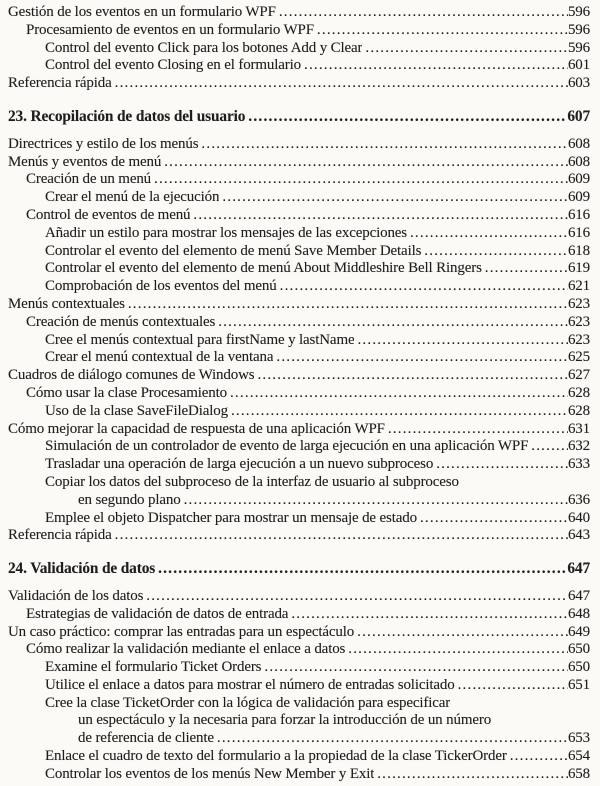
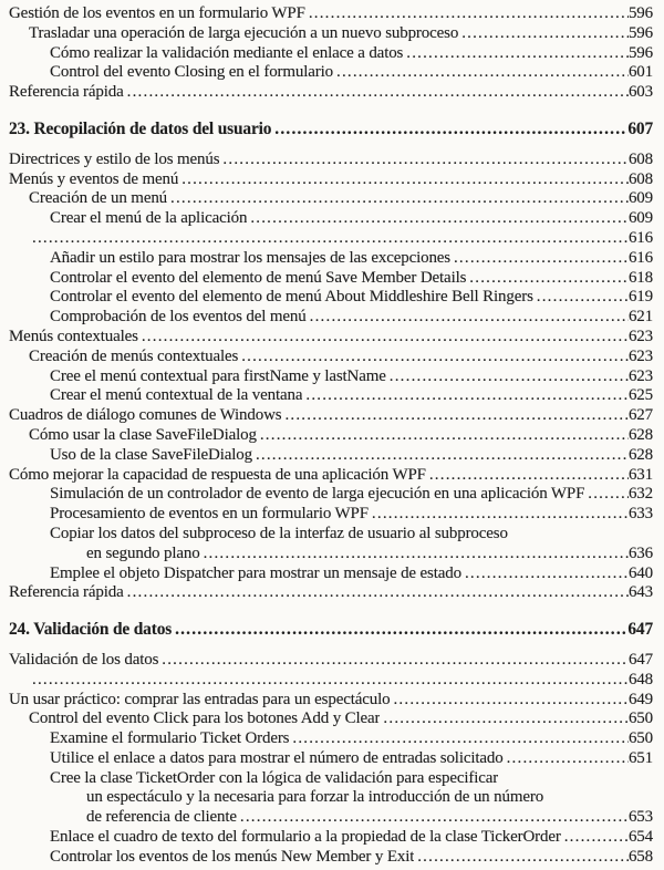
  Gestión de los eventos en un formulario WPF
  596
- Procesamiento de eventos en un formulario WPF
+ Trasladar una operación de larga ejecución a un nuevo subproceso
  596
- Control del evento Click para los botones Add y Clear
+ Cómo realizar la validación mediante el enlace a datos
  596
  Control del evento Closing en el formulario
  601
  Referencia rápida
  603
  23. Recopilación de datos del usuario
  607
  Directrices y estilo de los menús
  608
  Menús y eventos de menú
  608
  Creación de un menú
  609
- Crear el menú de la ejecución
+ Crear el menú de la aplicación
  609
- Control de eventos de menú
  616
  Añadir un estilo para mostrar los mensajes de las excepciones
  616
  Controlar el evento del elemento de menú Save Member Details
  618
  Controlar el evento del elemento de menú About Middleshire Bell Ringers
  619
  Comprobación de los eventos del menú
  621
  Menús contextuales
  623
  Creación de menús contextuales
  623
- Cree el menús contextual para firstName y lastName
+ Cree el menú contextual para firstName y lastName
  623
  Crear el menú contextual de la ventana
  625
  Cuadros de diálogo comunes de Windows
  627
- Cómo usar la clase Procesamiento
+ Cómo usar la clase SaveFileDialog
  628
  Uso de la clase SaveFileDialog
  628
  Cómo mejorar la capacidad de respuesta de una aplicación WPF
  631
  Simulación de un controlador de evento de larga ejecución en una aplicación WPF
  632
- Trasladar una operación de larga ejecución a un nuevo subproceso
+ Procesamiento de eventos en un formulario WPF
  633
  Copiar los datos del subproceso de la interfaz de usuario al subproceso
  en segundo plano
  636
  Emplee el objeto Dispatcher para mostrar un mensaje de estado
  640
  Referencia rápida
  643
  24. Validación de datos
  647
  Validación de los datos
  647
- Estrategias de validación de datos de entrada
  648
- Un caso práctico: comprar las entradas para un espectáculo
+ Un usar práctico: comprar las entradas para un espectáculo
  649
- Cómo realizar la validación mediante el enlace a datos
+ Control del evento Click para los botones Add y Clear
  650
  Examine el formulario Ticket Orders
  650
  Utilice el enlace a datos para mostrar el número de entradas solicitado
  651
  Cree la clase TicketOrder con la lógica de validación para especificar
  un espectáculo y la necesaria para forzar la introducción de un número
  de referencia de cliente
  653
  Enlace el cuadro de texto del formulario a la propiedad de la clase TickerOrder
  654
  Controlar los eventos de los menús New Member y Exit
  658
